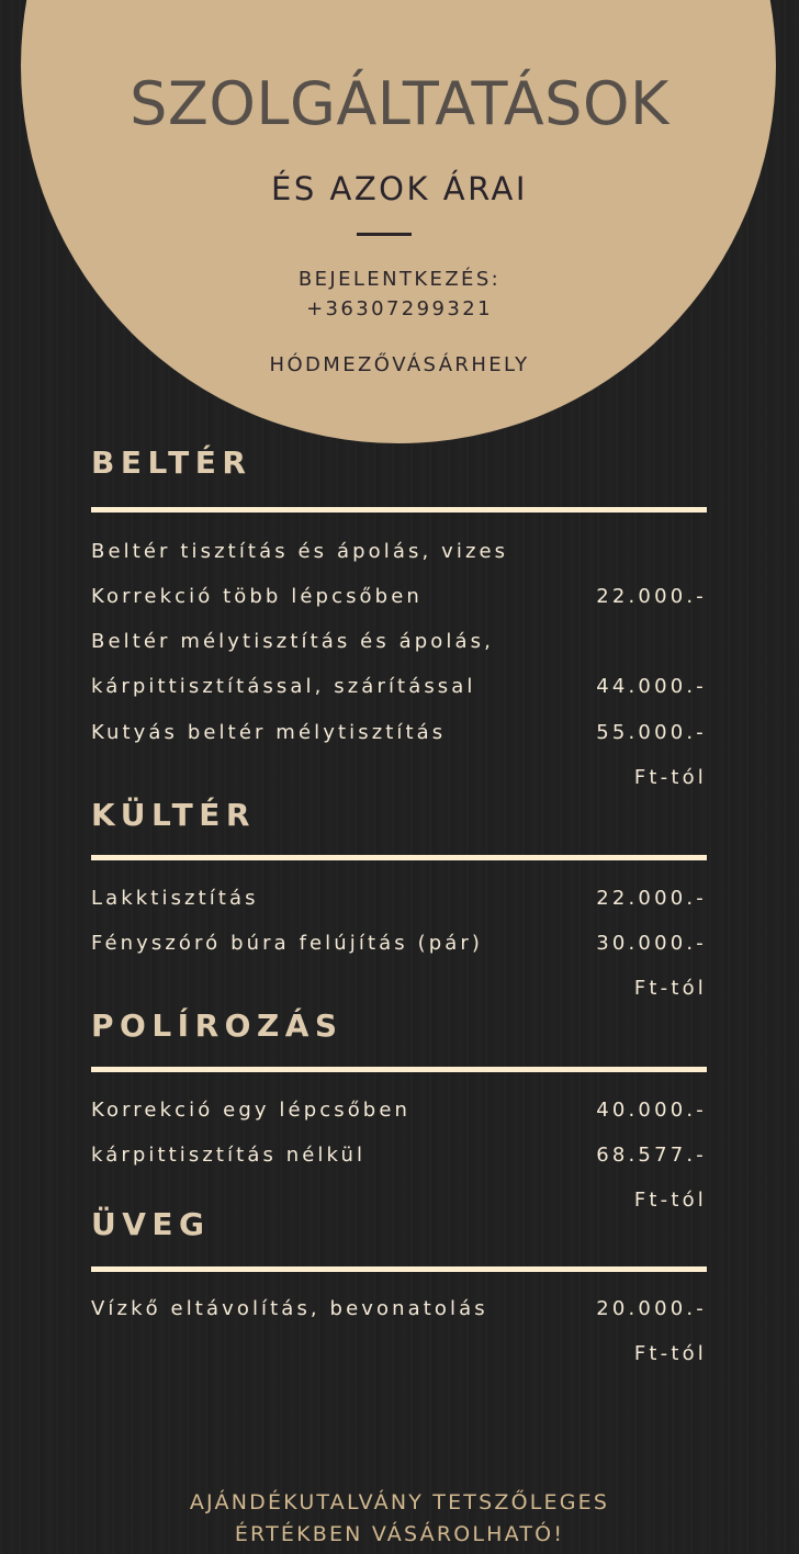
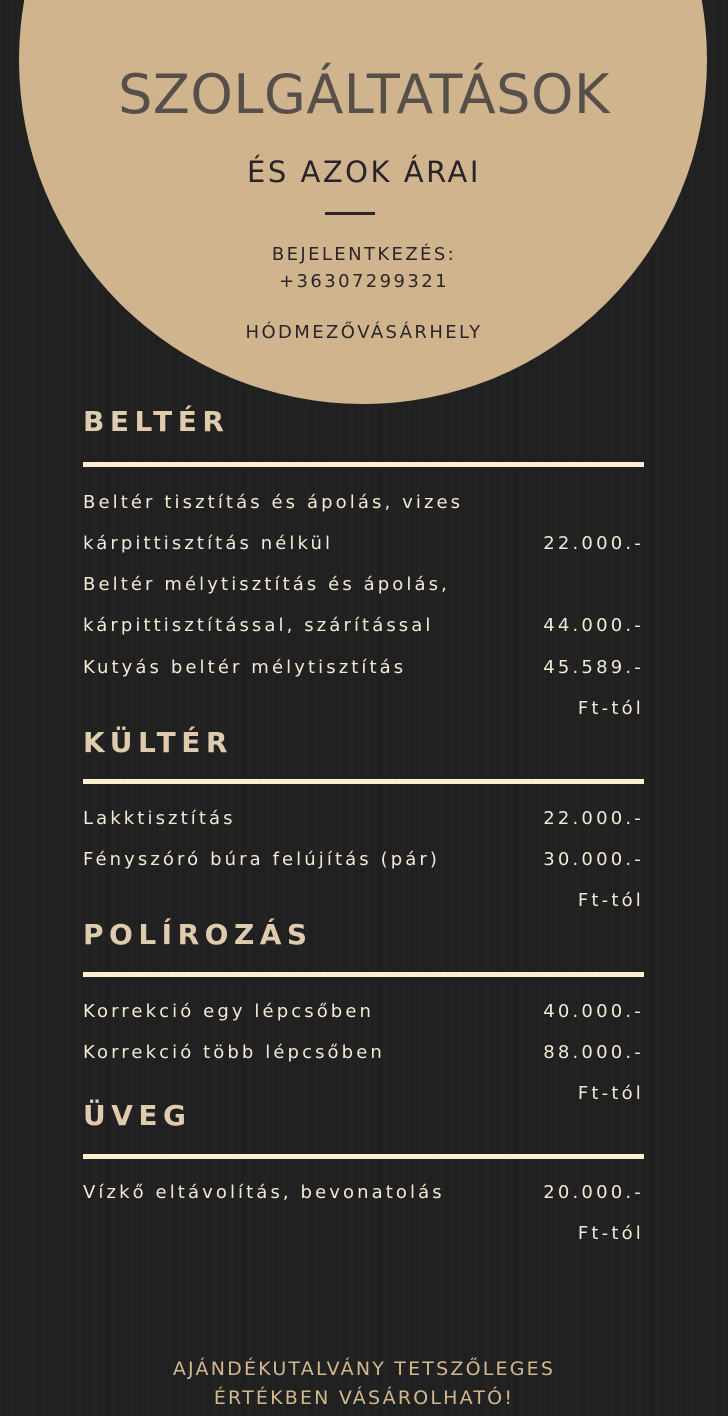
  SZOLGÁLTATÁSOK
  ÉS AZOK ÁRAI
  BEJELENTKEZÉS:
  +36307299321
  HÓDMEZŐVÁSÁRHELY
  BELTÉR
  Beltér tisztítás és ápolás, vizes
- Korrekció több lépcsőben
+ kárpittisztítás nélkül
  22.000.-
  Beltér mélytisztítás és ápolás,
  kárpittisztítással, szárítással
  44.000.-
  Kutyás beltér mélytisztítás
- 55.000.-
+ 45.589.-
  Ft-tól
  KÜLTÉR
  Lakktisztítás
  22.000.-
  Fényszóró búra felújítás (pár)
  30.000.-
  Ft-tól
  POLÍROZÁS
  Korrekció egy lépcsőben
  40.000.-
- kárpittisztítás nélkül
+ Korrekció több lépcsőben
- 68.577.-
+ 88.000.-
  Ft-tól
  ÜVEG
  Vízkő eltávolítás, bevonatolás
  20.000.-
  Ft-tól
  AJÁNDÉKUTALVÁNY TETSZŐLEGES
  ÉRTÉKBEN VÁSÁROLHATÓ!
